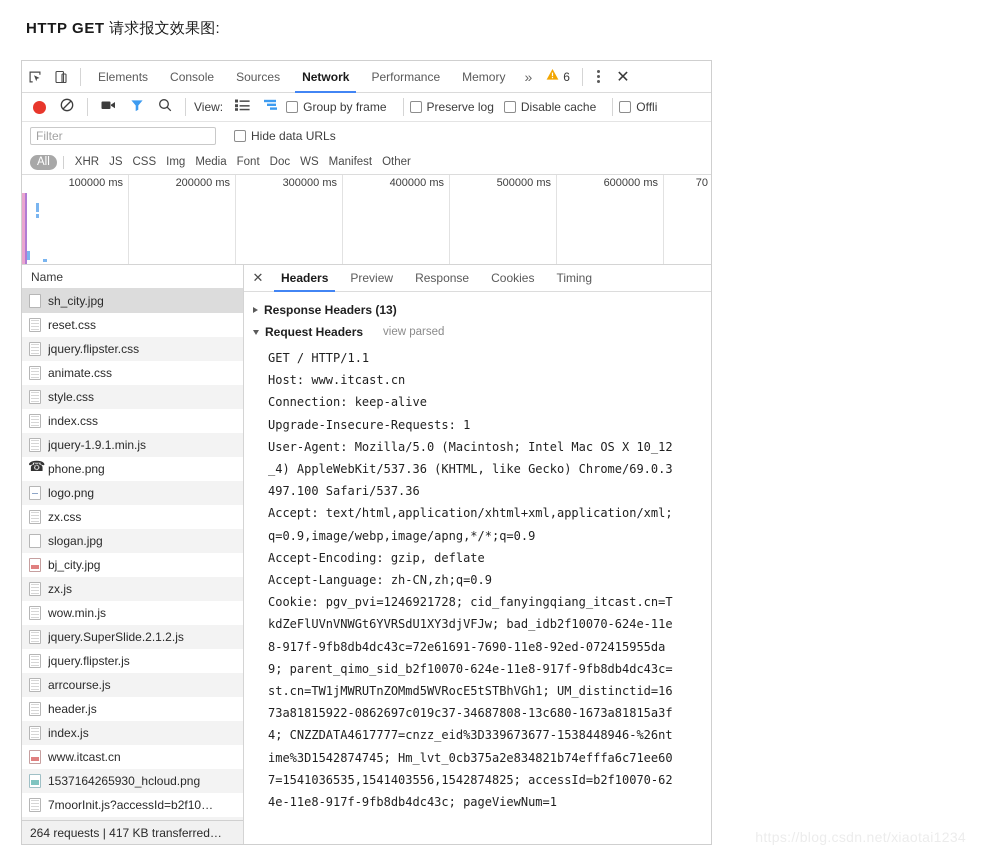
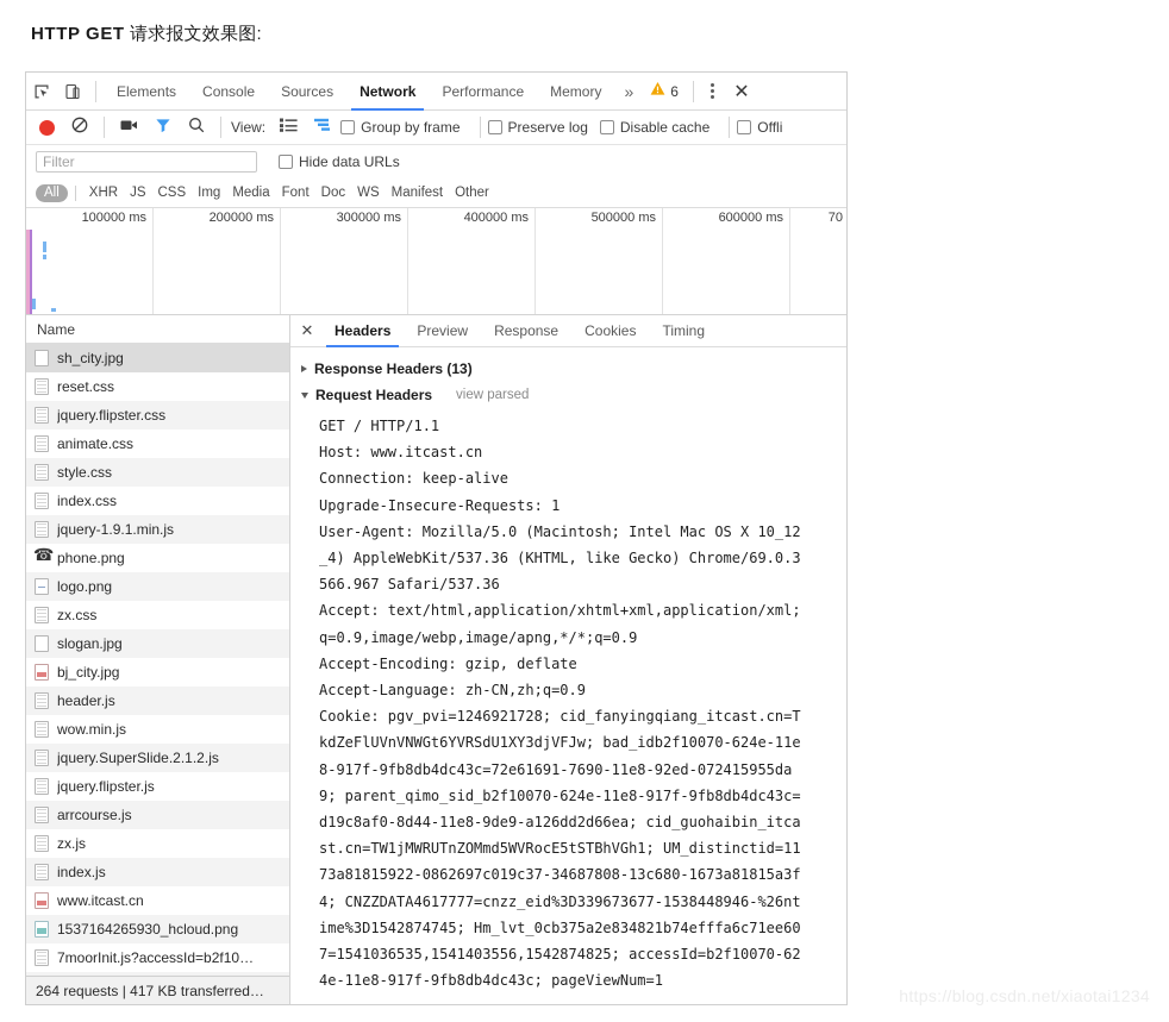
  HTTP GET 请求报文效果图:
  Elements
  Console
  Sources
  Network
  Performance
  Memory
  »
  6
  ✕
  View:
  Group by frame
  Preserve log
  Disable cache
  Offli
  Filter
  Hide data URLs
  All
  XHR
  JS
  CSS
  Img
  Media
  Font
  Doc
  WS
  Manifest
  Other
  100000 ms
  200000 ms
  300000 ms
  400000 ms
  500000 ms
  600000 ms
  70
  Name
  sh_city.jpg
  reset.css
  jquery.flipster.css
  animate.css
  style.css
  index.css
  jquery-1.9.1.min.js
  phone.png
  logo.png
  zx.css
  slogan.jpg
  bj_city.jpg
- zx.js
+ header.js
  wow.min.js
  jquery.SuperSlide.2.1.2.js
  jquery.flipster.js
  arrcourse.js
- header.js
+ zx.js
  index.js
  www.itcast.cn
  1537164265930_hcloud.png
  7moorInit.js?accessId=b2f10…
  264 requests | 417 KB transferred…
  ✕
  Headers
  Preview
  Response
  Cookies
  Timing
  Response Headers (13)
  Request Headers
  view parsed
  GET / HTTP/1.1
  Host: www.itcast.cn
  Connection: keep-alive
  Upgrade-Insecure-Requests: 1
  User-Agent: Mozilla/5.0 (Macintosh; Intel Mac OS X 10_12
  _4) AppleWebKit/537.36 (KHTML, like Gecko) Chrome/69.0.3
- 497.100 Safari/537.36
+ 566.967 Safari/537.36
  Accept: text/html,application/xhtml+xml,application/xml;
  q=0.9,image/webp,image/apng,*/*;q=0.9
  Accept-Encoding: gzip, deflate
  Accept-Language: zh-CN,zh;q=0.9
  Cookie: pgv_pvi=1246921728; cid_fanyingqiang_itcast.cn=T
  kdZeFlUVnVNWGt6YVRSdU1XY3djVFJw; bad_idb2f10070-624e-11e
  8-917f-9fb8db4dc43c=72e61691-7690-11e8-92ed-072415955da
  9; parent_qimo_sid_b2f10070-624e-11e8-917f-9fb8db4dc43c=
+ d19c8af0-8d44-11e8-9de9-a126dd2d66ea; cid_guohaibin_itca
- st.cn=TW1jMWRUTnZOMmd5WVRocE5tSTBhVGh1; UM_distinctid=16
+ st.cn=TW1jMWRUTnZOMmd5WVRocE5tSTBhVGh1; UM_distinctid=11
  73a81815922-0862697c019c37-34687808-13c680-1673a81815a3f
  4; CNZZDATA4617777=cnzz_eid%3D339673677-1538448946-%26nt
  ime%3D1542874745; Hm_lvt_0cb375a2e834821b74efffa6c71ee60
  7=1541036535,1541403556,1542874825; accessId=b2f10070-62
  4e-11e8-917f-9fb8db4dc43c; pageViewNum=1
